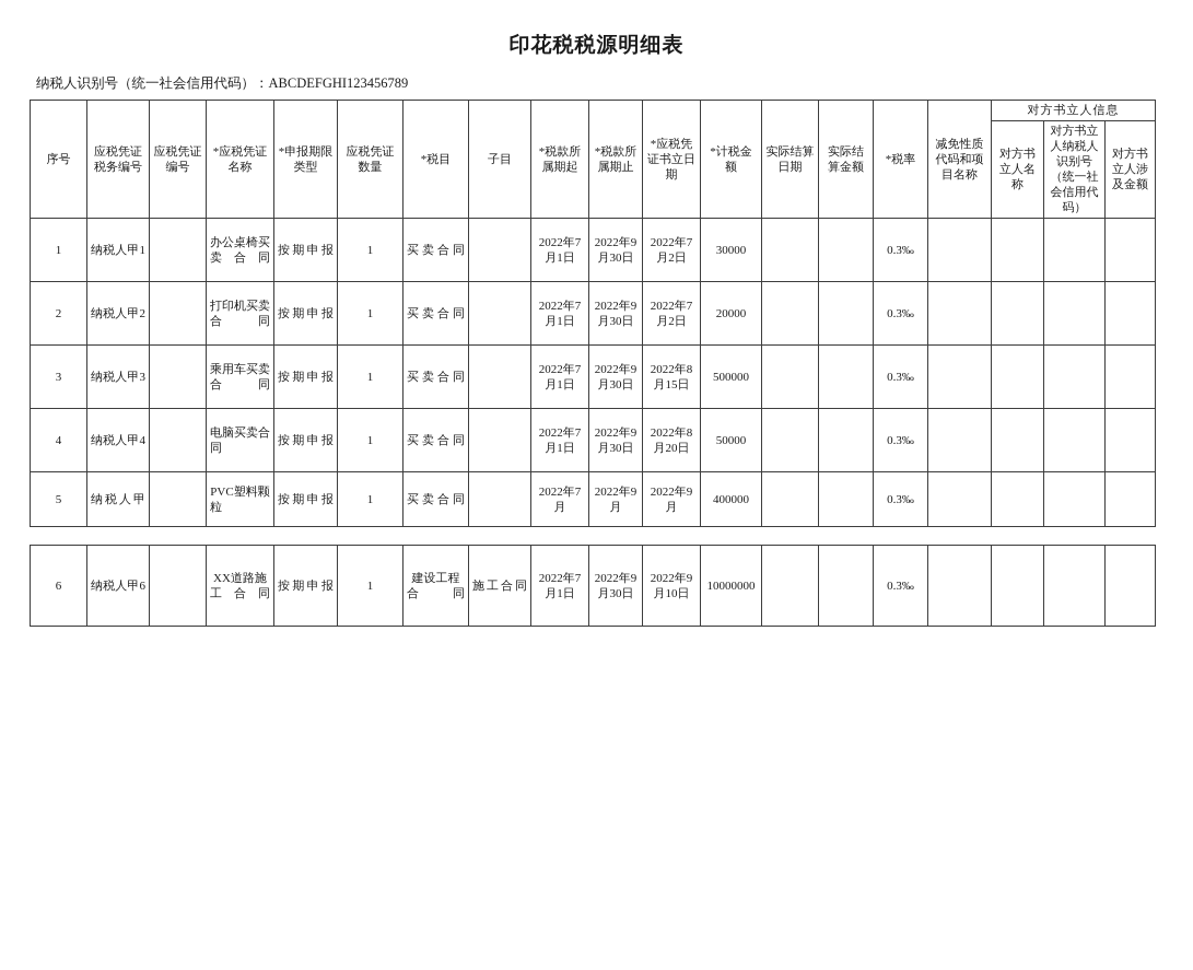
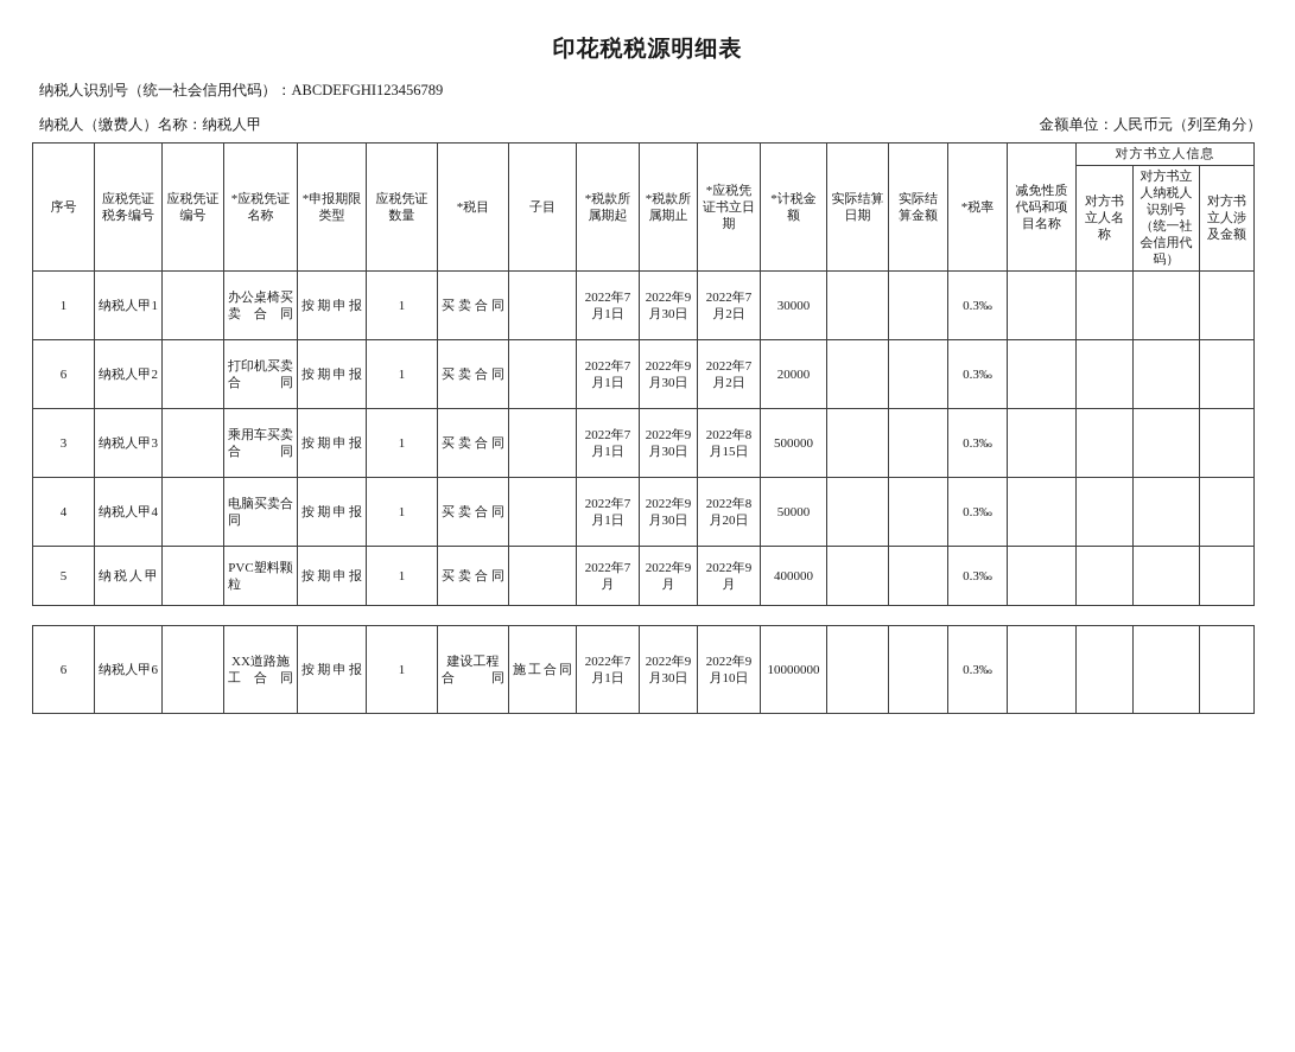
  印花税税源明细表
  纳税人识别号（统一社会信用代码）：ABCDEFGHI123456789
+ 纳税人（缴费人）名称：纳税人甲
+ 金额单位：人民币元（列至角分）
  序号	应税凭证税务编号	应税凭证编号	*应税凭证名称	*申报期限类型	应税凭证数量	*税目	子目	*税款所属期起	*税款所属期止	*应税凭证书立日期	*计税金额	实际结算日期	实际结算金额	*税率	减免性质代码和项目名称	对方书立人信息
  对方书立人名称	对方书立人纳税人识别号（统一社会信用代码）	对方书立人涉及金额
  1	纳税人甲1		办公桌椅买卖合同	按期申报	1	买卖合同		2022年7月1日	2022年9月30日	2022年7月2日	30000			0.3‰
- 2	纳税人甲2		打印机买卖合同	按期申报	1	买卖合同		2022年7月1日	2022年9月30日	2022年7月2日	20000			0.3‰
+ 6	纳税人甲2		打印机买卖合同	按期申报	1	买卖合同		2022年7月1日	2022年9月30日	2022年7月2日	20000			0.3‰
  3	纳税人甲3		乘用车买卖合同	按期申报	1	买卖合同		2022年7月1日	2022年9月30日	2022年8月15日	500000			0.3‰
  4	纳税人甲4		电脑买卖合同	按期申报	1	买卖合同		2022年7月1日	2022年9月30日	2022年8月20日	50000			0.3‰
  5	纳税人甲		PVC塑料颗粒	按期申报	1	买卖合同		2022年7月	2022年9月	2022年9月	400000			0.3‰
  6	纳税人甲6		XX道路施工合同	按期申报	1	建设工程合同	施工合同	2022年7月1日	2022年9月30日	2022年9月10日	10000000			0.3‰
